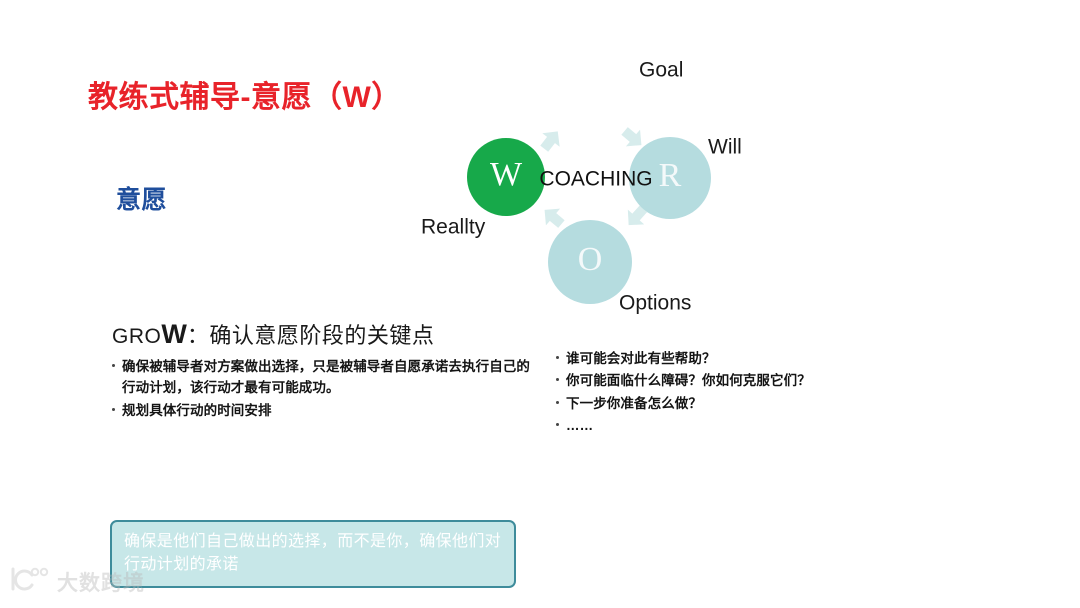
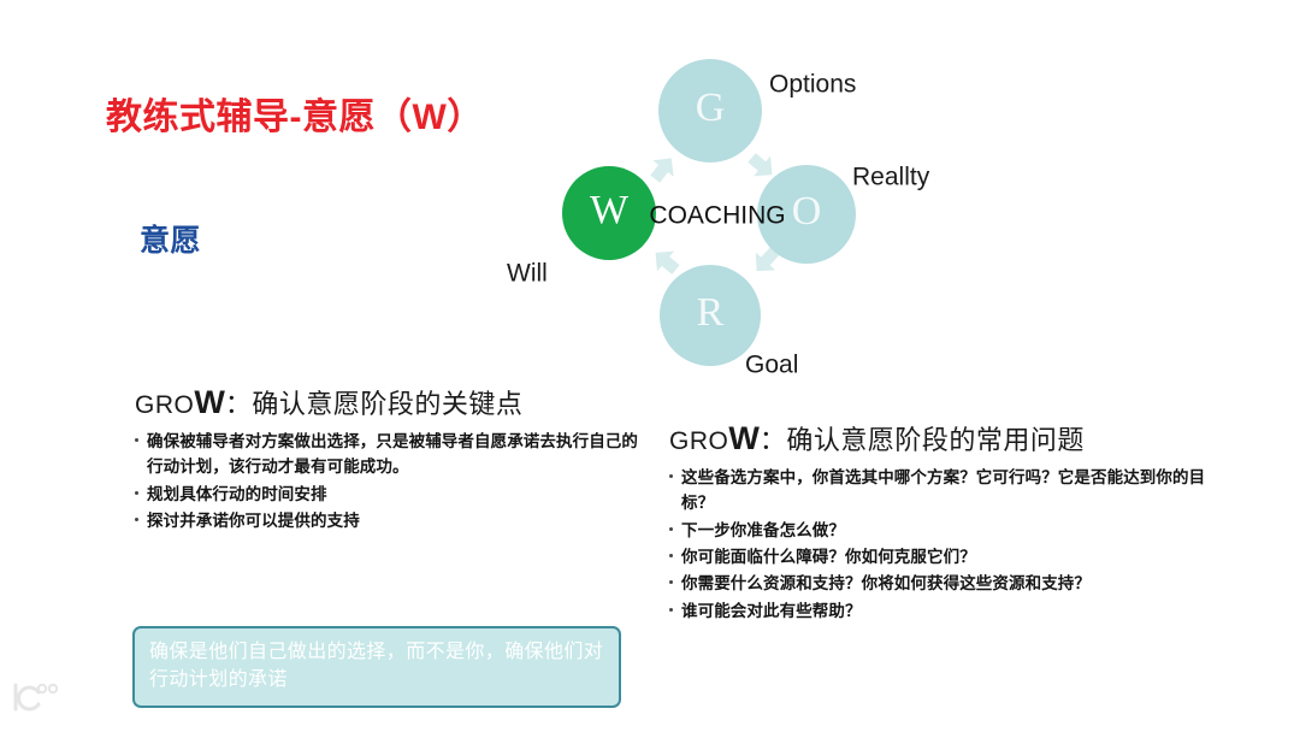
  教练式辅导-意愿（W）
  意愿
+ G
- Goal
+ Options
- R
+ O
- Will
+ Reallty
- O
+ R
- Options
+ Goal
  W
- Reallty
+ Will
  COACHING
  GROW：确认意愿阶段的关键点
  确保被辅导者对方案做出选择，只是被辅导者自愿承诺去执行自己的行动计划，该行动才最有可能成功。
  规划具体行动的时间安排
+ 探讨并承诺你可以提供的支持
+ GROW：确认意愿阶段的常用问题
+ 这些备选方案中，你首选其中哪个方案？它可行吗？它是否能达到你的目标？
- 谁可能会对此有些帮助？
+ 下一步你准备怎么做？
  你可能面临什么障碍？你如何克服它们？
+ 你需要什么资源和支持？你将如何获得这些资源和支持？
- 下一步你准备怎么做？
+ 谁可能会对此有些帮助？
- ……
  确保是他们自己做出的选择，而不是你，确保他们对行动计划的承诺
- 大数跨境
